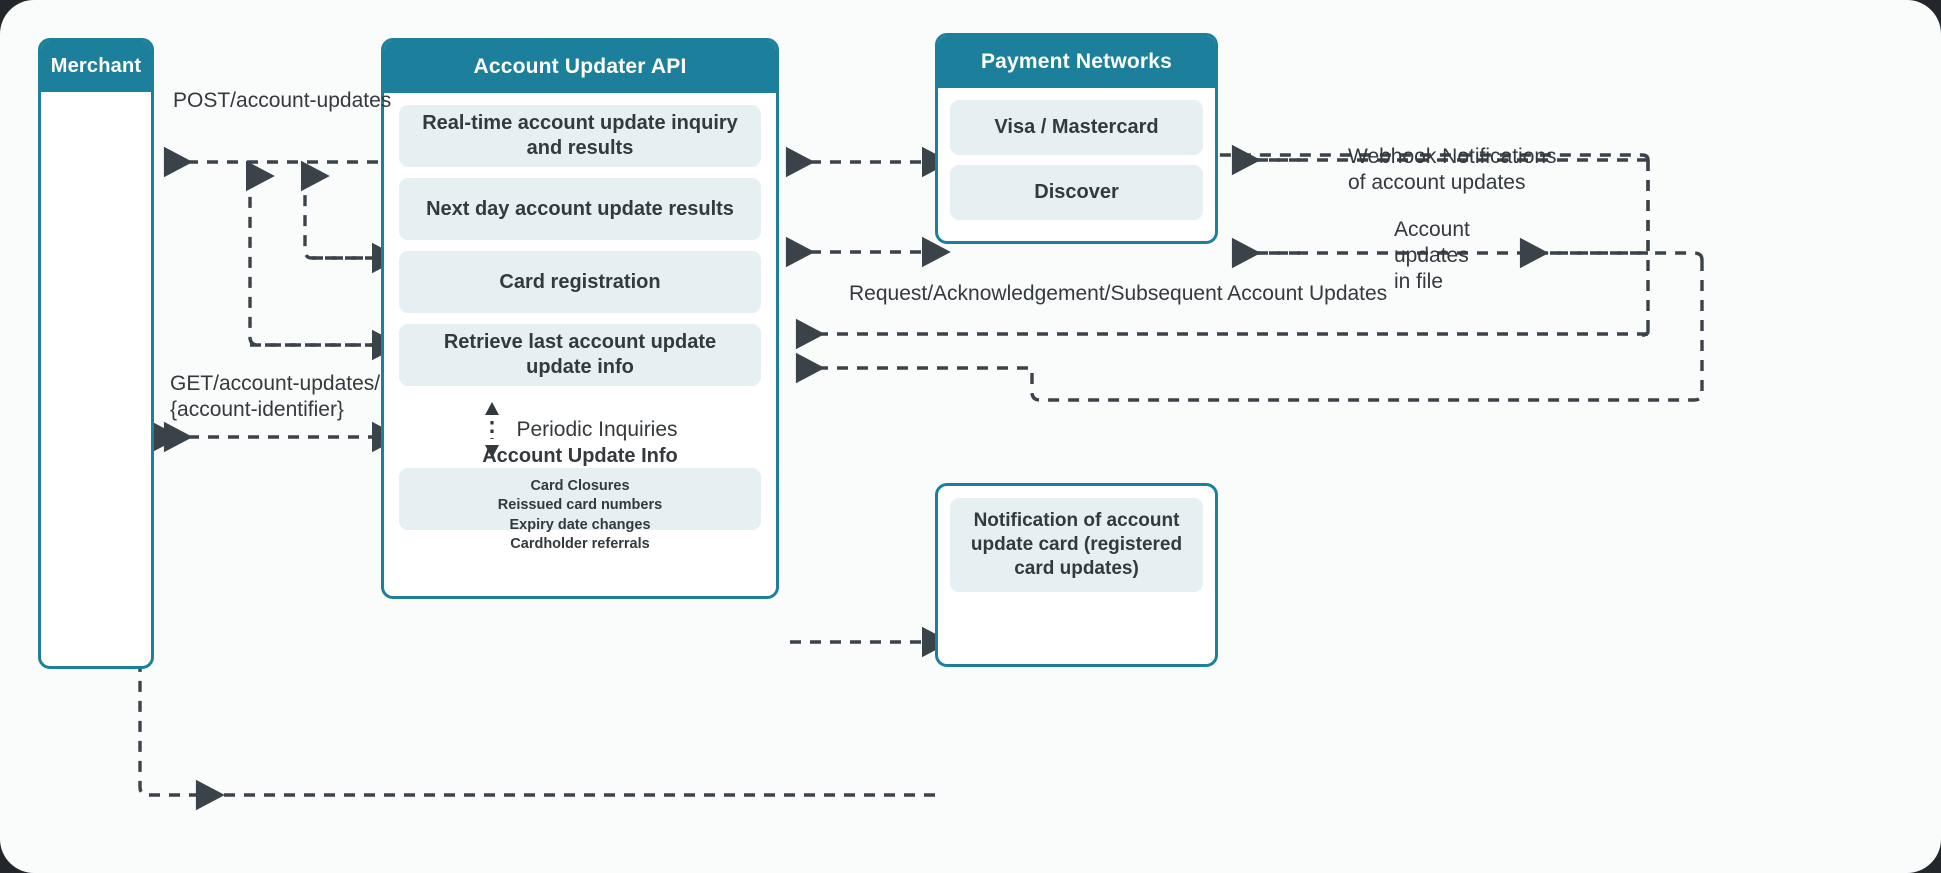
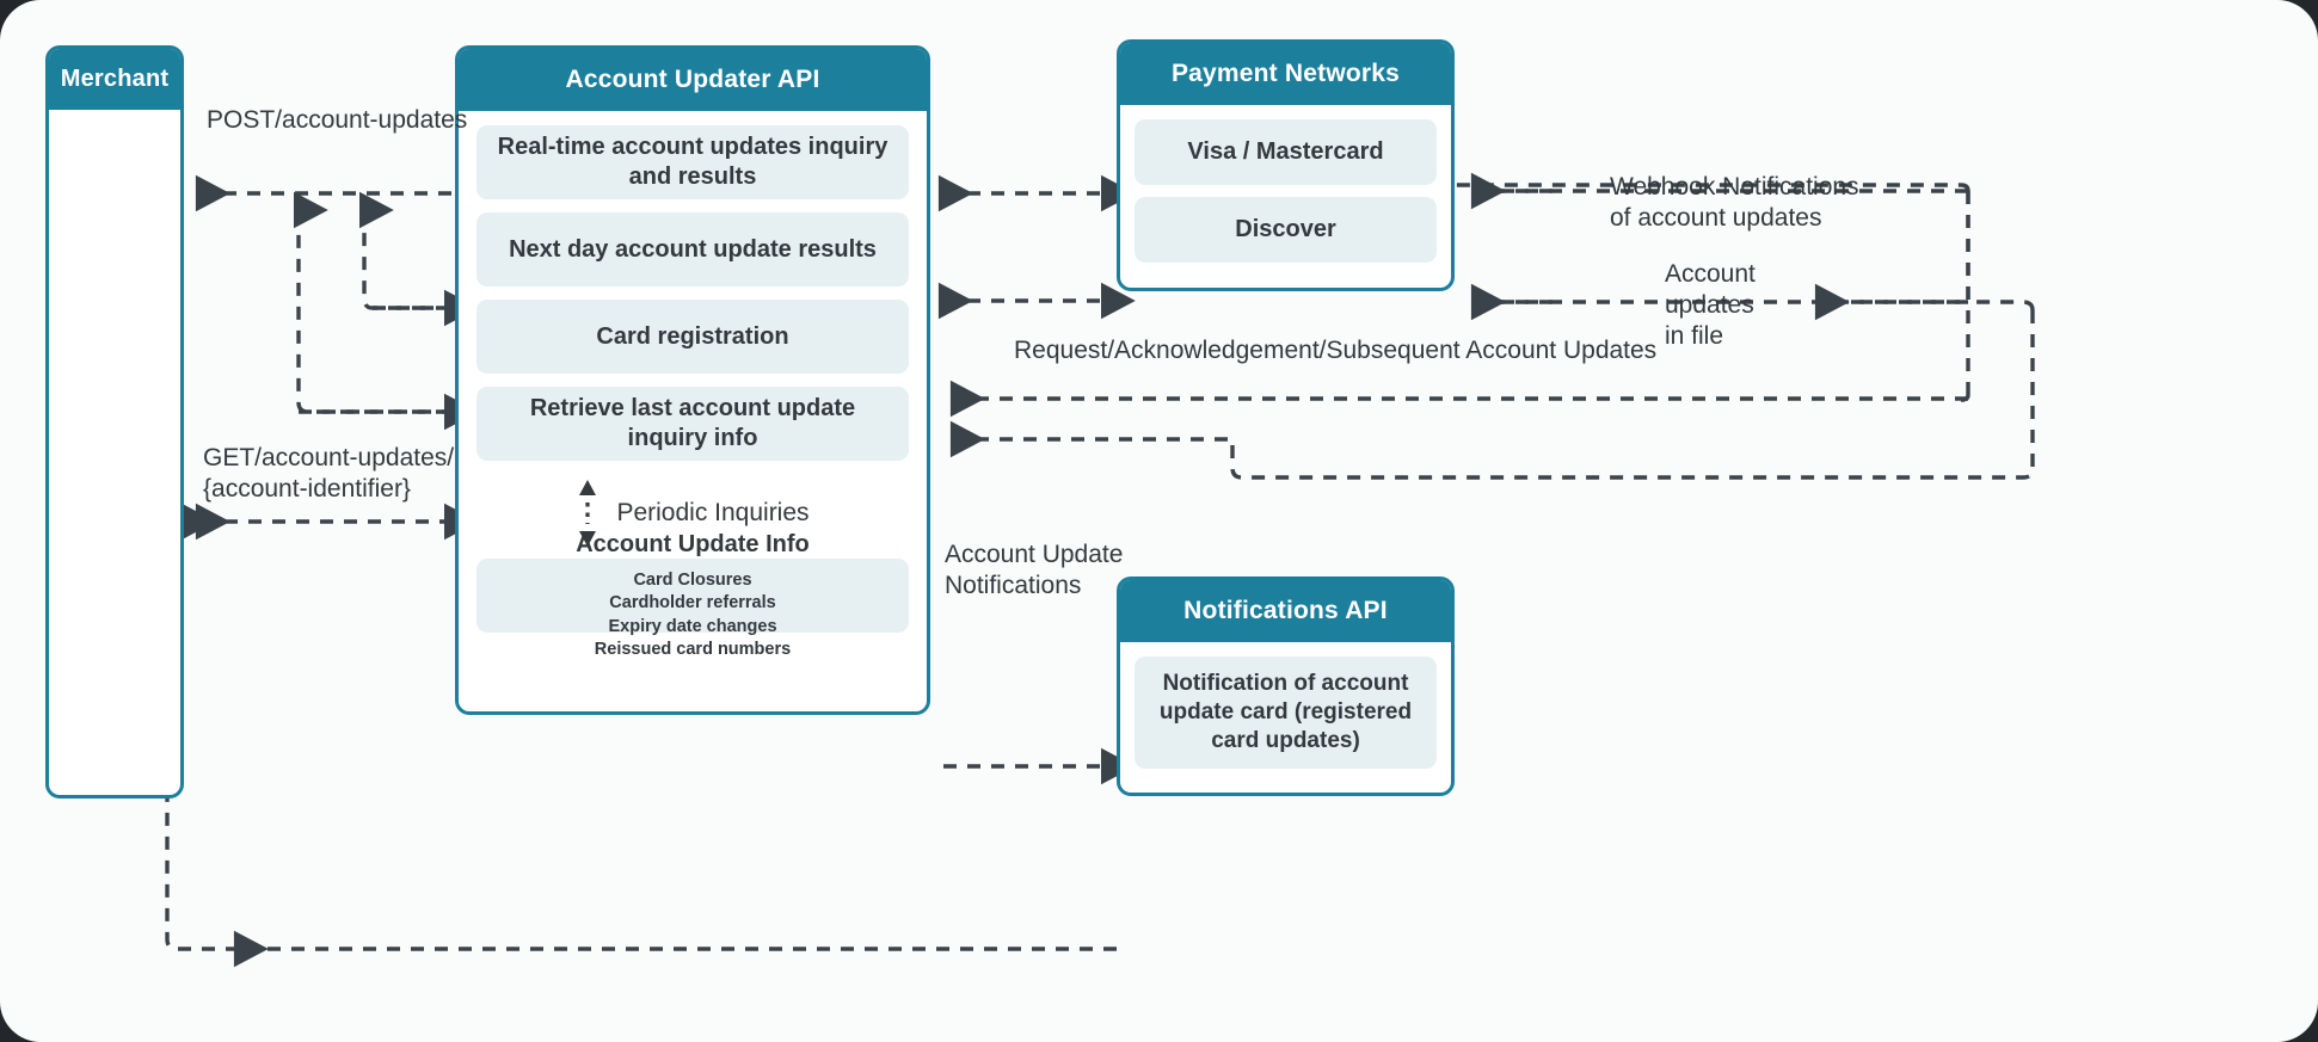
  Merchant
  Account Updater API
- Real-time account update inquiry and results
+ Real-time account updates inquiry and results
  Next day account update results
  Card registration
- Retrieve last account update update info
+ Retrieve last account update inquiry info
  Periodic Inquiries
  Account Update Info
  Card Closures
- Reissued card numbers
+ Cardholder referrals
  Expiry date changes
- Cardholder referrals
+ Reissued card numbers
  Payment Networks
  Visa / Mastercard
  Discover
+ Notifications API
  Notification of account update card (registered card updates)
  POST/account-updates
  GET/account-updates/
  {account-identifier}
  Webhook Notifications
  of account updates
  Account
  updates
  in file
  Request/Acknowledgement/Subsequent Account Updates
+ Account Update
+ Notifications
